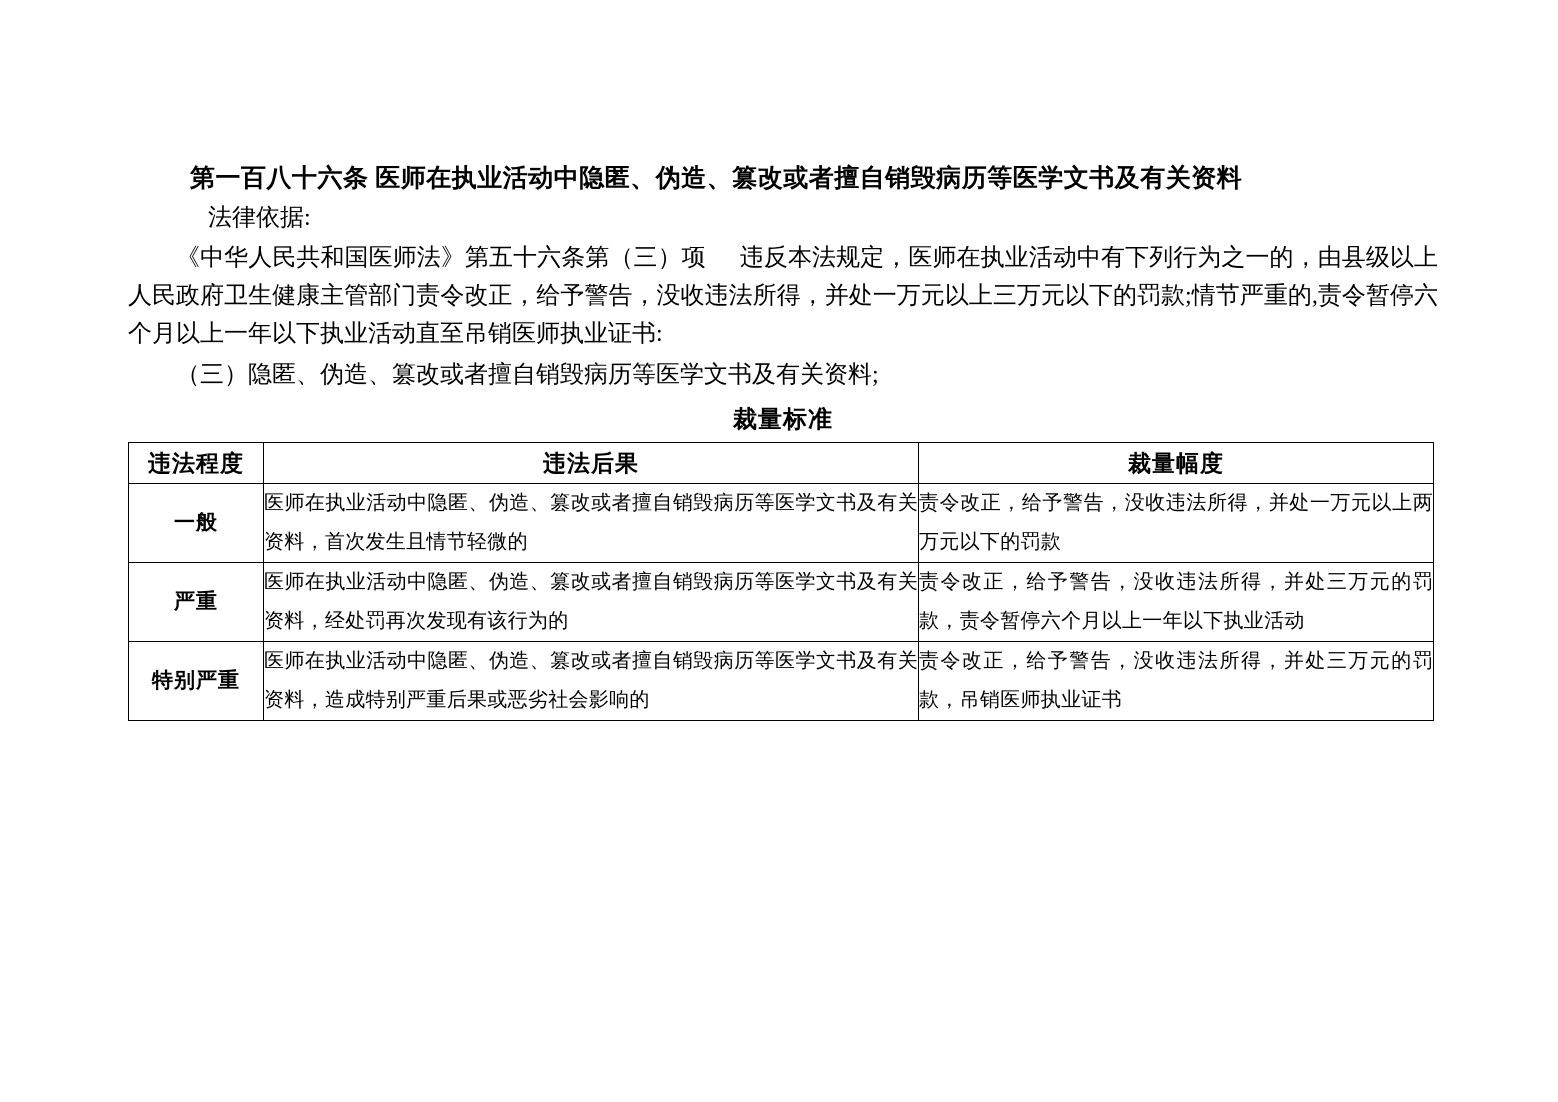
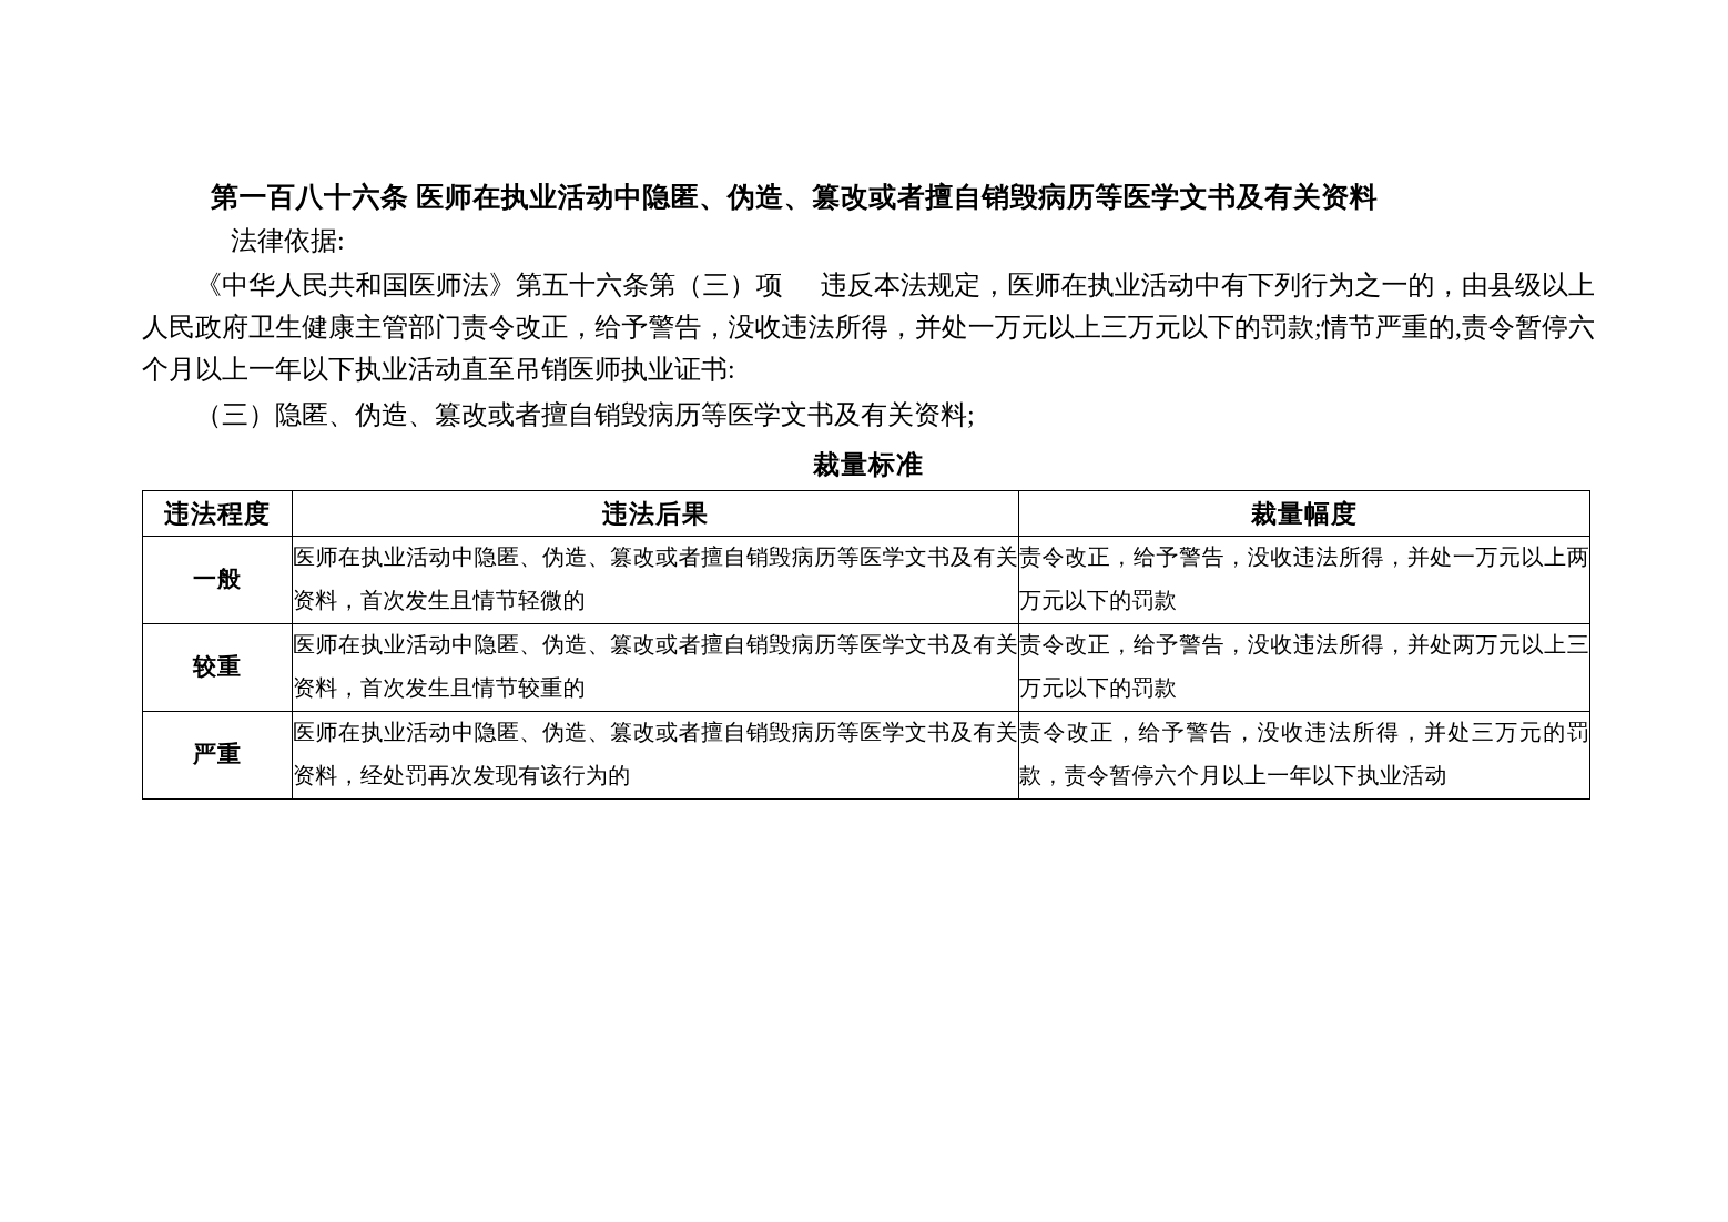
  第一百八十六条 医师在执业活动中隐匿、伪造、篡改或者擅自销毁病历等医学文书及有关资料
  法律依据:
  《中华人民共和国医师法》第五十六条第（三）项 违反本法规定，医师在执业活动中有下列行为之一的，由县级以上人民政府卫生健康主管部门责令改正，给予警告，没收违法所得，并处一万元以上三万元以下的罚款;情节严重的,责令暂停六个月以上一年以下执业活动直至吊销医师执业证书:
  （三）隐匿、伪造、篡改或者擅自销毁病历等医学文书及有关资料;
  裁量标准
  违法程度	违法后果	裁量幅度
  一般	医师在执业活动中隐匿、伪造、篡改或者擅自销毁病历等医学文书及有关资料，首次发生且情节轻微的	责令改正，给予警告，没收违法所得，并处一万元以上两万元以下的罚款
+ 较重	医师在执业活动中隐匿、伪造、篡改或者擅自销毁病历等医学文书及有关资料，首次发生且情节较重的	责令改正，给予警告，没收违法所得，并处两万元以上三万元以下的罚款
  严重	医师在执业活动中隐匿、伪造、篡改或者擅自销毁病历等医学文书及有关资料，经处罚再次发现有该行为的	责令改正，给予警告，没收违法所得，并处三万元的罚款，责令暂停六个月以上一年以下执业活动
- 特别严重	医师在执业活动中隐匿、伪造、篡改或者擅自销毁病历等医学文书及有关资料，造成特别严重后果或恶劣社会影响的	责令改正，给予警告，没收违法所得，并处三万元的罚款，吊销医师执业证书
